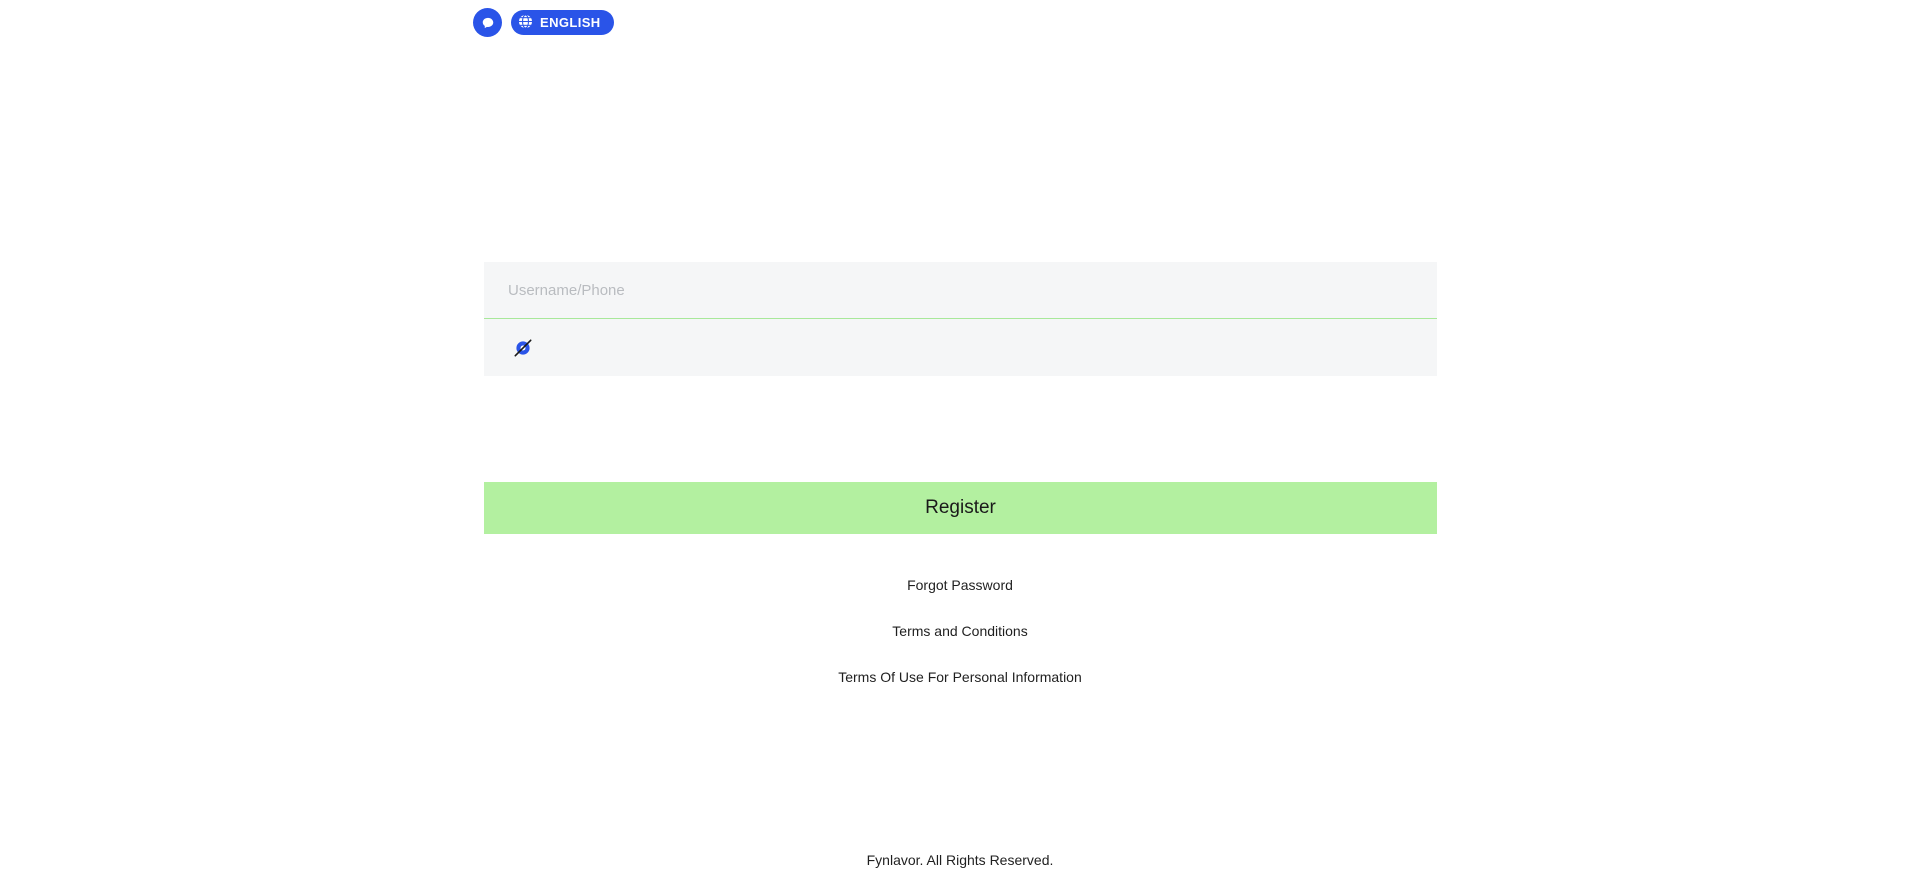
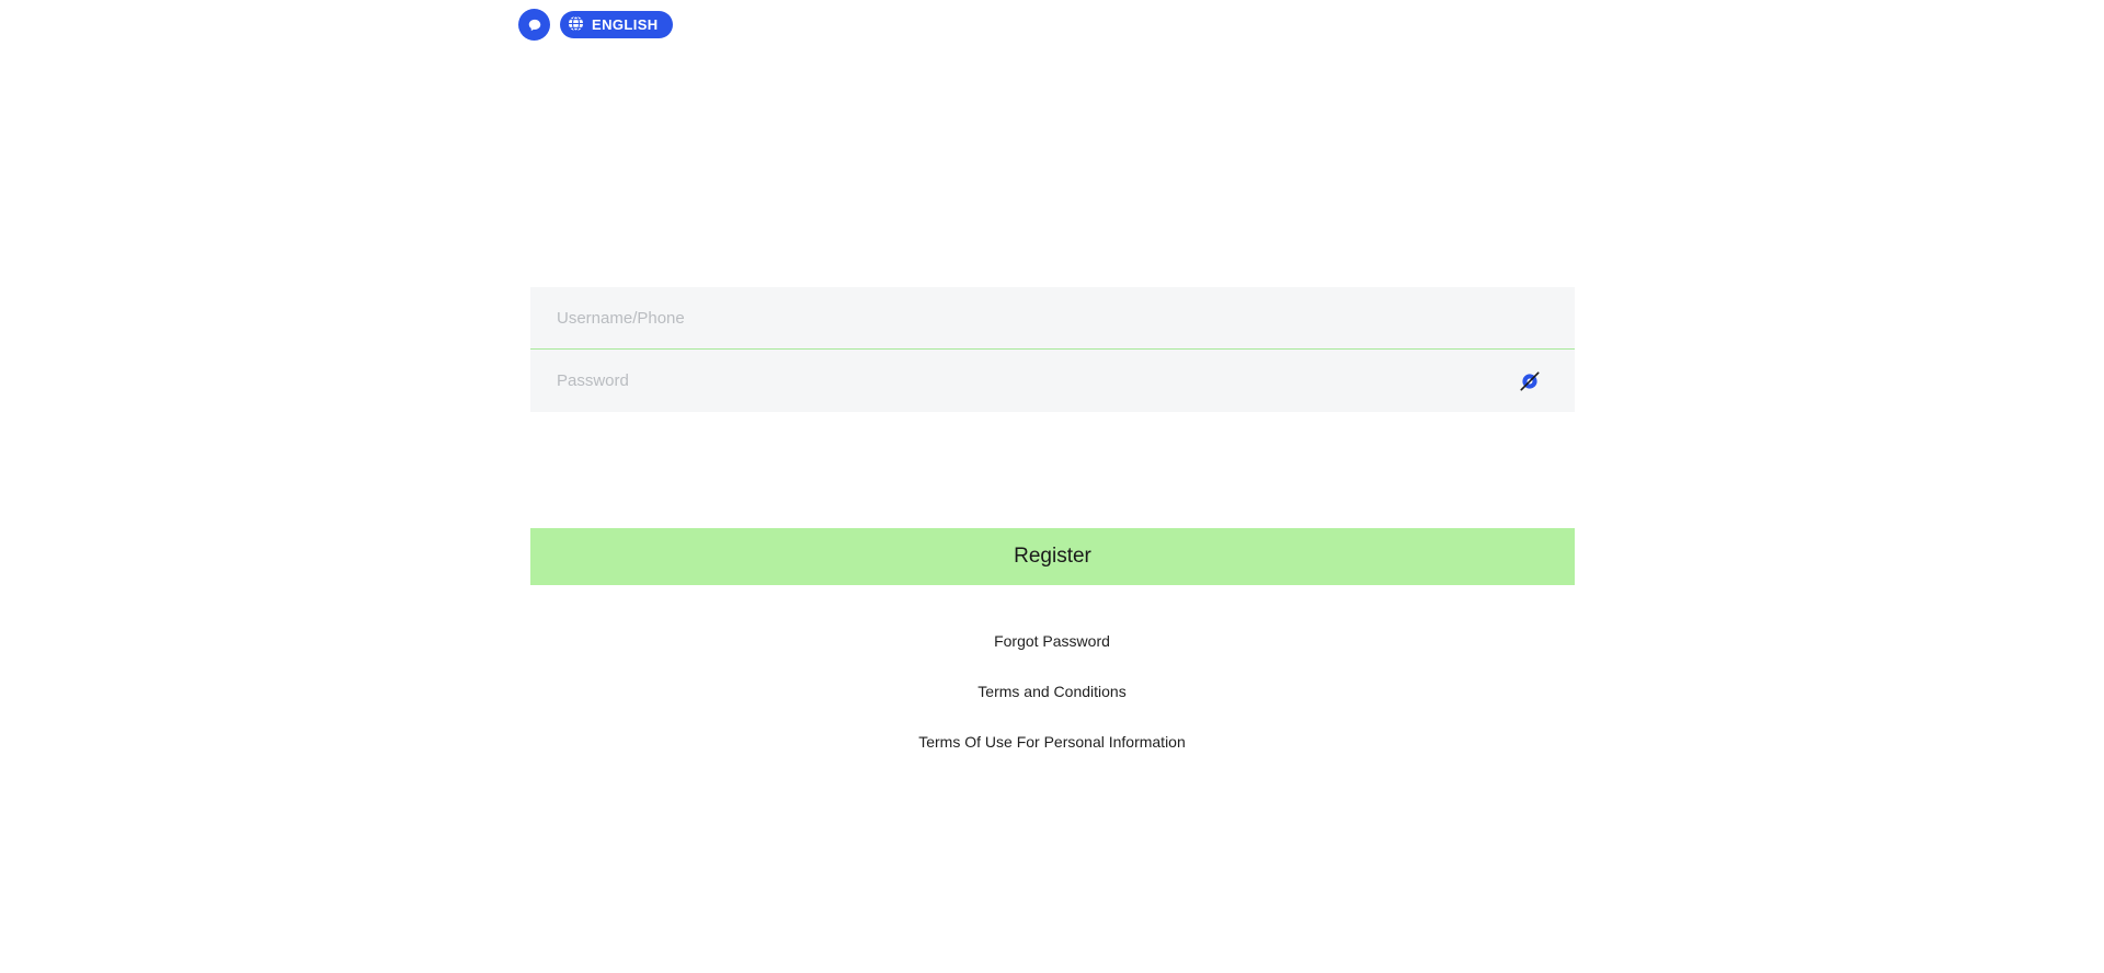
  ENGLISH
  Username/Phone
+ Password
  Register
  Forgot Password
  Terms and Conditions
  Terms Of Use For Personal Information
- Fynlavor. All Rights Reserved.
